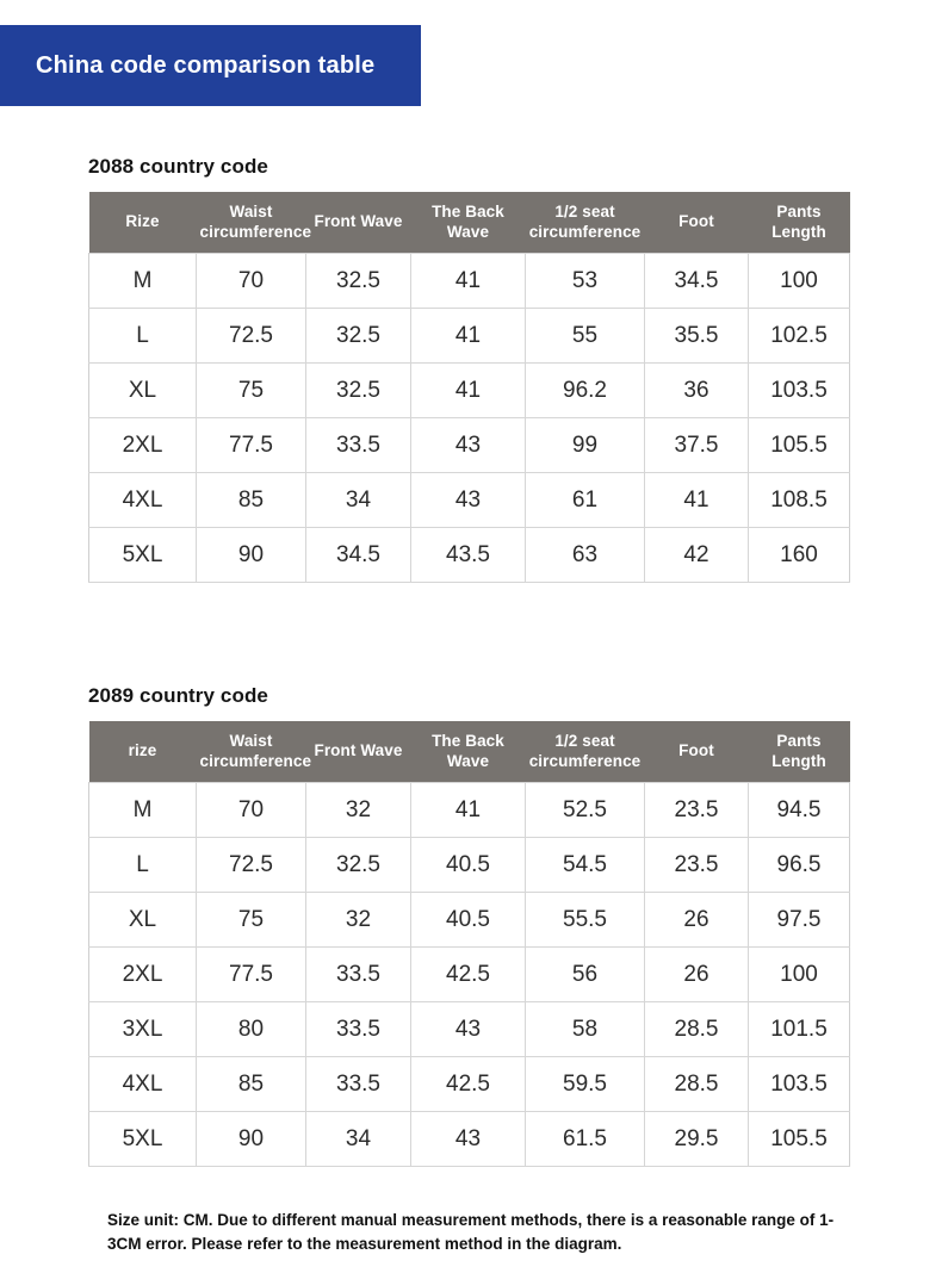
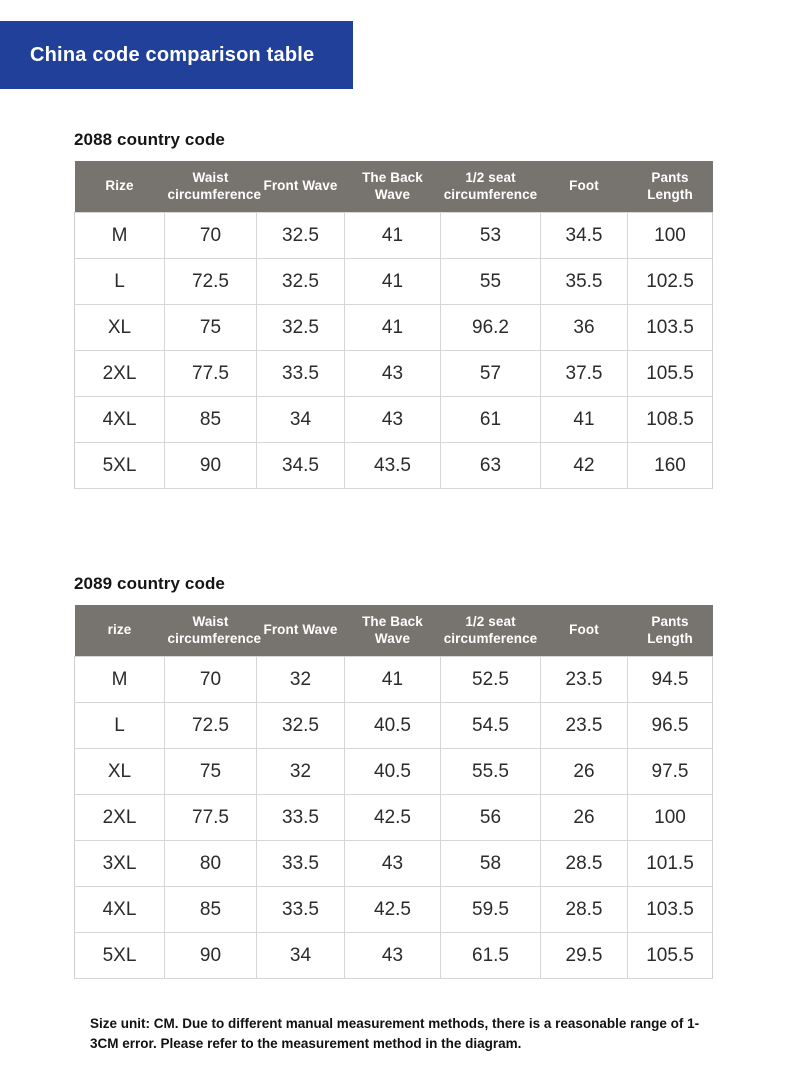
  China code comparison table
  2088 country code
  Rize	Waist circumference	Front Wave	The Back Wave	1/2 seat circumference	Foot	Pants Length
  M	70	32.5	41	53	34.5	100
  L	72.5	32.5	41	55	35.5	102.5
  XL	75	32.5	41	96.2	36	103.5
- 2XL	77.5	33.5	43	99	37.5	105.5
+ 2XL	77.5	33.5	43	57	37.5	105.5
  4XL	85	34	43	61	41	108.5
  5XL	90	34.5	43.5	63	42	160
  2089 country code
  rize	Waist circumference	Front Wave	The Back Wave	1/2 seat circumference	Foot	Pants Length
  M	70	32	41	52.5	23.5	94.5
  L	72.5	32.5	40.5	54.5	23.5	96.5
  XL	75	32	40.5	55.5	26	97.5
  2XL	77.5	33.5	42.5	56	26	100
  3XL	80	33.5	43	58	28.5	101.5
  4XL	85	33.5	42.5	59.5	28.5	103.5
  5XL	90	34	43	61.5	29.5	105.5
  Size unit: CM. Due to different manual measurement methods, there is a reasonable range of 1-3CM error. Please refer to the measurement method in the diagram.
